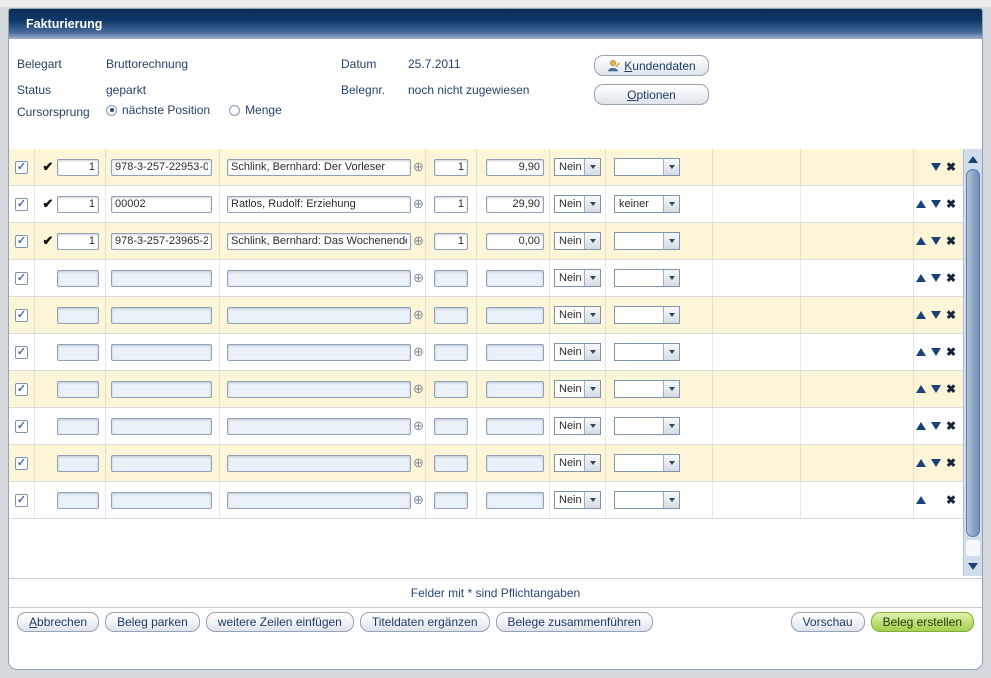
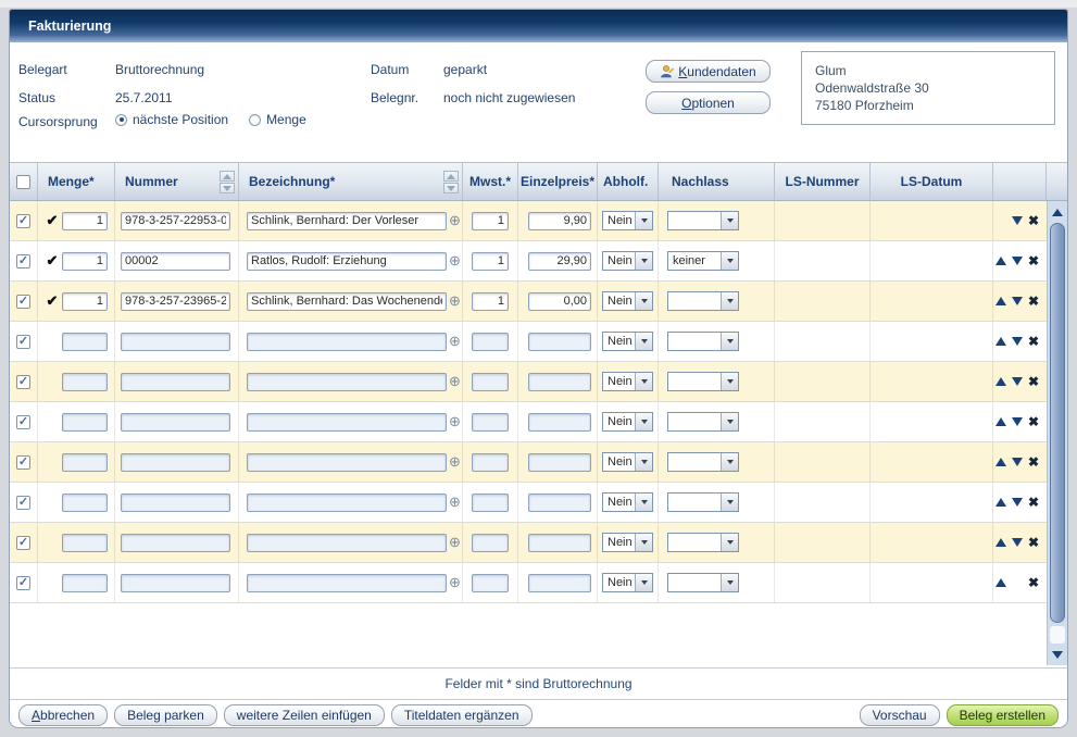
  Fakturierung
  Belegart
  Bruttorechnung
  Status
- geparkt
+ 25.7.2011
  Datum
- 25.7.2011
+ geparkt
  Belegnr.
  noch nicht zugewiesen
  Cursorsprung
  nächste Position
  Menge
  Kundendaten
  Optionen
+ Glum
+ Odenwaldstraße 30
+ 75180 Pforzheim
+ Menge*
+ Nummer
+ Bezeichnung*
+ Mwst.*
+ Einzelpreis*
+ Abholf.
+ Nachlass
+ LS-Nummer
+ LS-Datum
  ✔
  1
  978-3-257-22953-0
  Schlink, Bernhard: Der Vorleser
  ⊕
  1
  9,90
  Nein
  ✖
  ✔
  1
  00002
  Ratlos, Rudolf: Erziehung
  ⊕
  1
  29,90
  Nein
  keiner
  ✖
  ✔
  1
  978-3-257-23965-2
  Schlink, Bernhard: Das Wochenend
  ⊕
  1
  0,00
  Nein
  ✖
  ⊕
  Nein
  ✖
  ⊕
  Nein
  ✖
  ⊕
  Nein
  ✖
  ⊕
  Nein
  ✖
  ⊕
  Nein
  ✖
  ⊕
  Nein
  ✖
  ⊕
  Nein
  ✖
- Felder mit * sind Pflichtangaben
+ Felder mit * sind Bruttorechnung
  Abbrechen
  Beleg parken
  weitere Zeilen einfügen
  Titeldaten ergänzen
- Belege zusammenführen
  Vorschau
  Beleg erstellen
